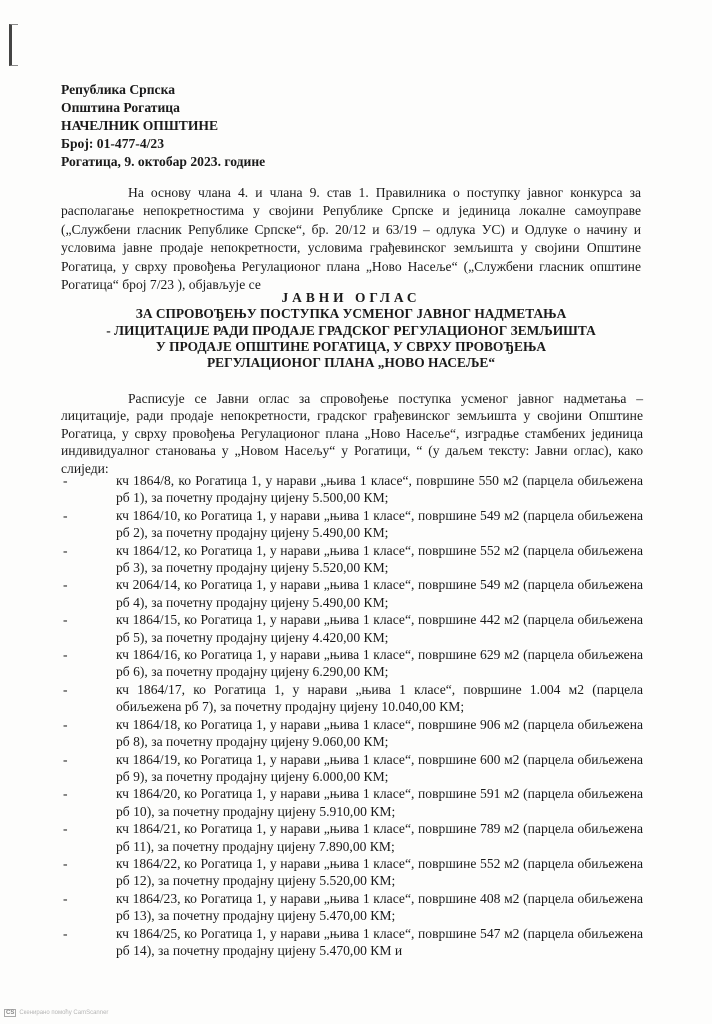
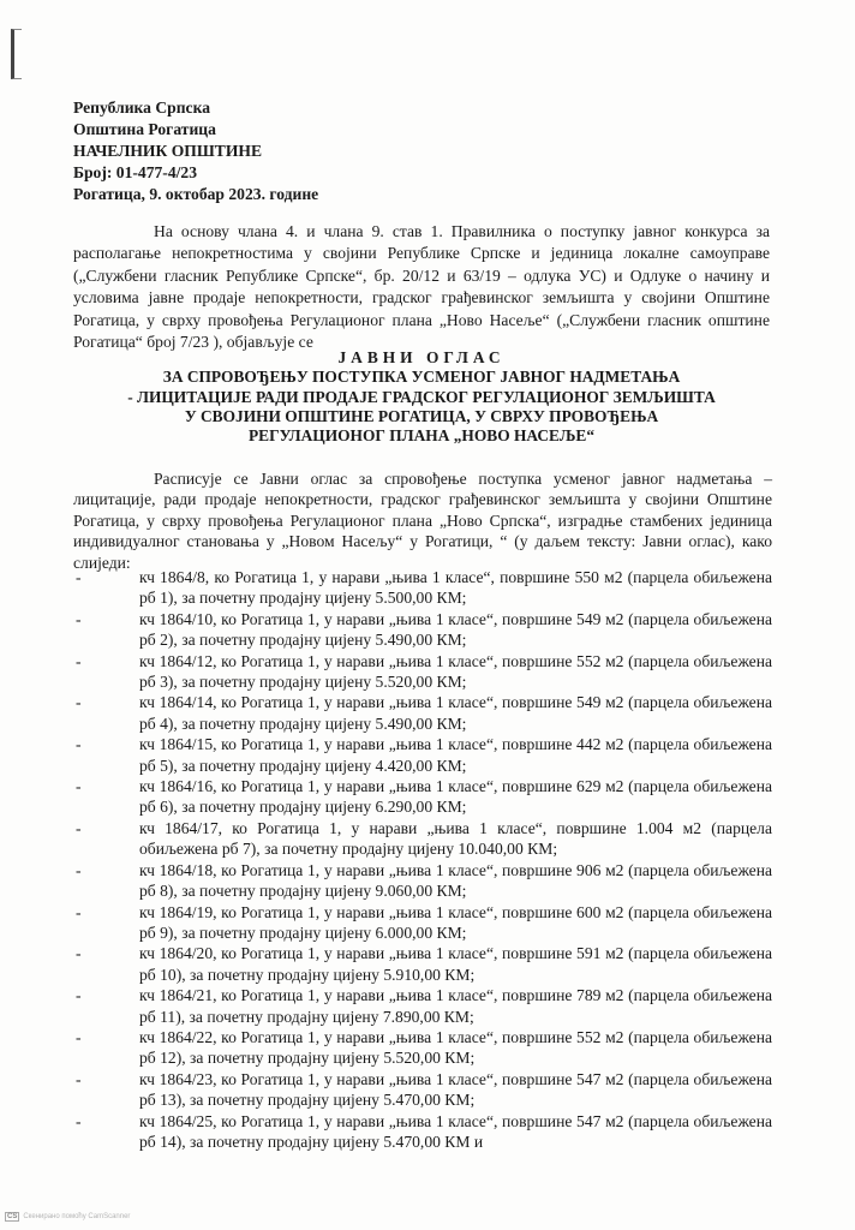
  Република Српска
  Општина Рогатица
  НАЧЕЛНИК ОПШТИНЕ
  Број: 01-477-4/23
  Рогатица, 9. oктобар 2023. године
- На основу члана 4. и члана 9. став 1. Правилника о поступку јавног конкурса за располагање непокретностима у својини Републике Српске и јединица локалне самоуправе („Службени гласник Републике Српске“, бр. 20/12 и 63/19 – одлука УС) и Одлуке о начину и условима јавне продаје непокретности, условима грађевинског земљишта у својини Општине Рогатица, у сврху провођења Регулационог плана „Ново Насеље“ („Службени гласник општине Рогатица“ број 7/23 ), објављује се
+ На основу члана 4. и члана 9. став 1. Правилника о поступку јавног конкурса за располагање непокретностима у својини Републике Српске и јединица локалне самоуправе („Службени гласник Републике Српске“, бр. 20/12 и 63/19 – одлука УС) и Одлуке о начину и условима јавне продаје непокретности, градског грађевинског земљишта у својини Општине Рогатица, у сврху провођења Регулационог плана „Ново Насеље“ („Службени гласник општине Рогатица“ број 7/23 ), објављује се
  ЈАВНИ ОГЛАС
  ЗА СПРОВОЂЕЊУ ПОСТУПКА УСМЕНОГ ЈАВНОГ НАДМЕТАЊА
  - ЛИЦИТАЦИЈЕ РАДИ ПРОДАЈЕ ГРАДСКОГ РЕГУЛАЦИОНОГ ЗЕМЉИШТА
- У ПРОДАЈЕ ОПШТИНЕ РОГАТИЦА, У СВРХУ ПРОВОЂЕЊА
+ У СВОЈИНИ ОПШТИНЕ РОГАТИЦА, У СВРХУ ПРОВОЂЕЊА
  РЕГУЛАЦИОНОГ ПЛАНА „НОВО НАСЕЉЕ“
- Расписује се Јавни оглас за спровођење поступка усменог јавног надметања – лицитације, ради продаје непокретности, градског грађевинског земљишта у својини Општине Рогатица, у сврху провођења Регулационог плана „Ново Насеље“, изградње стамбених јединица индивидуалног становања у „Новом Насељу“ у Рогатици, “ (у даљем тексту: Јавни оглас), како слиједи:
+ Расписује се Јавни оглас за спровођење поступка усменог јавног надметања – лицитације, ради продаје непокретности, градског грађевинског земљишта у својини Општине Рогатица, у сврху провођења Регулационог плана „Ново Српска“, изградње стамбених јединица индивидуалног становања у „Новом Насељу“ у Рогатици, “ (у даљем тексту: Јавни оглас), како слиједи:
  -
  кч 1864/8, ко Рогатица 1, у нарави „њива 1 класе“, површине 550 м2 (парцела обиљежена рб 1), за почетну продајну цијену 5.500,00 КМ;
  -
  кч 1864/10, ко Рогатица 1, у нарави „њива 1 класе“, површине 549 м2 (парцела обиљежена рб 2), за почетну продајну цијену 5.490,00 КМ;
  -
  кч 1864/12, ко Рогатица 1, у нарави „њива 1 класе“, површине 552 м2 (парцела обиљежена рб 3), за почетну продајну цијену 5.520,00 КМ;
  -
- кч 2064/14, ко Рогатица 1, у нарави „њива 1 класе“, површине 549 м2 (парцела обиљежена рб 4), за почетну продајну цијену 5.490,00 КМ;
+ кч 1864/14, ко Рогатица 1, у нарави „њива 1 класе“, површине 549 м2 (парцела обиљежена рб 4), за почетну продајну цијену 5.490,00 КМ;
  -
  кч 1864/15, ко Рогатица 1, у нарави „њива 1 класе“, површине 442 м2 (парцела обиљежена рб 5), за почетну продајну цијену 4.420,00 КМ;
  -
  кч 1864/16, ко Рогатица 1, у нарави „њива 1 класе“, површине 629 м2 (парцела обиљежена рб 6), за почетну продајну цијену 6.290,00 КМ;
  -
  кч 1864/17, ко Рогатица 1, у нарави „њива 1 класе“, површине 1.004 м2 (парцела обиљежена рб 7), за почетну продајну цијену 10.040,00 КМ;
  -
  кч 1864/18, ко Рогатица 1, у нарави „њива 1 класе“, површине 906 м2 (парцела обиљежена рб 8), за почетну продајну цијену 9.060,00 КМ;
  -
  кч 1864/19, ко Рогатица 1, у нарави „њива 1 класе“, површине 600 м2 (парцела обиљежена рб 9), за почетну продајну цијену 6.000,00 КМ;
  -
  кч 1864/20, ко Рогатица 1, у нарави „њива 1 класе“, површине 591 м2 (парцела обиљежена рб 10), за почетну продајну цијену 5.910,00 КМ;
  -
  кч 1864/21, ко Рогатица 1, у нарави „њива 1 класе“, површине 789 м2 (парцела обиљежена рб 11), за почетну продајну цијену 7.890,00 КМ;
  -
  кч 1864/22, ко Рогатица 1, у нарави „њива 1 класе“, површине 552 м2 (парцела обиљежена рб 12), за почетну продајну цијену 5.520,00 КМ;
  -
- кч 1864/23, ко Рогатица 1, у нарави „њива 1 класе“, површине 408 м2 (парцела обиљежена рб 13), за почетну продајну цијену 5.470,00 КМ;
+ кч 1864/23, ко Рогатица 1, у нарави „њива 1 класе“, површине 547 м2 (парцела обиљежена рб 13), за почетну продајну цијену 5.470,00 КМ;
  -
  кч 1864/25, ко Рогатица 1, у нарави „њива 1 класе“, површине 547 м2 (парцела обиљежена рб 14), за почетну продајну цијену 5.470,00 КМ и
